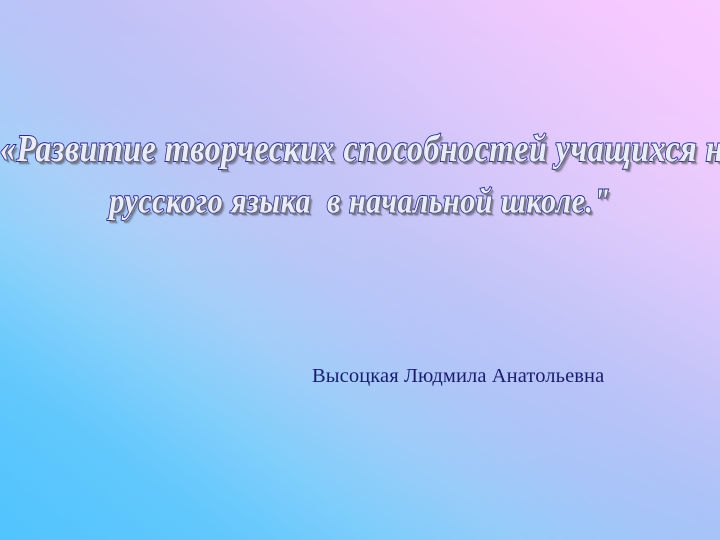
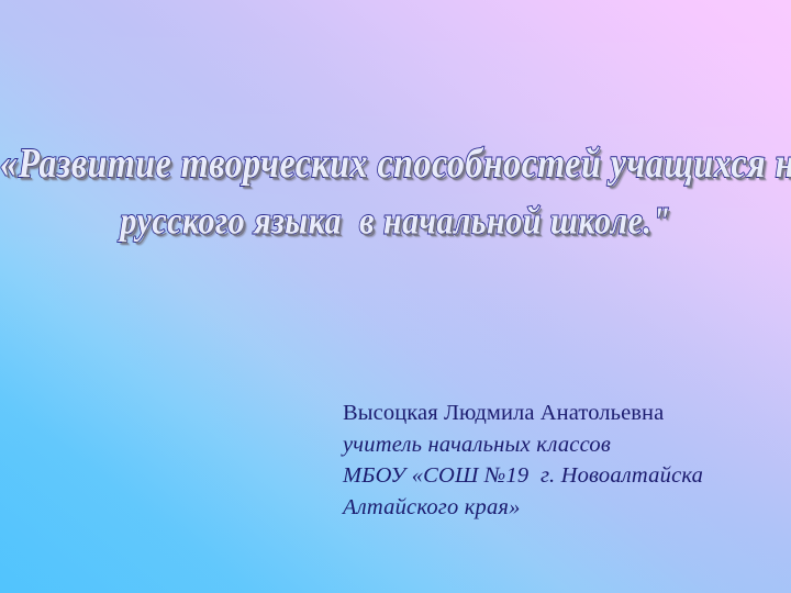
  «Развитие творческих способностей учащихся н
  русского языка в начальной школе."
  Высоцкая Людмила Анатольевна
+ учитель начальных классов
+ МБОУ «СОШ №19 г. Новоалтайска
+ Алтайского края»
